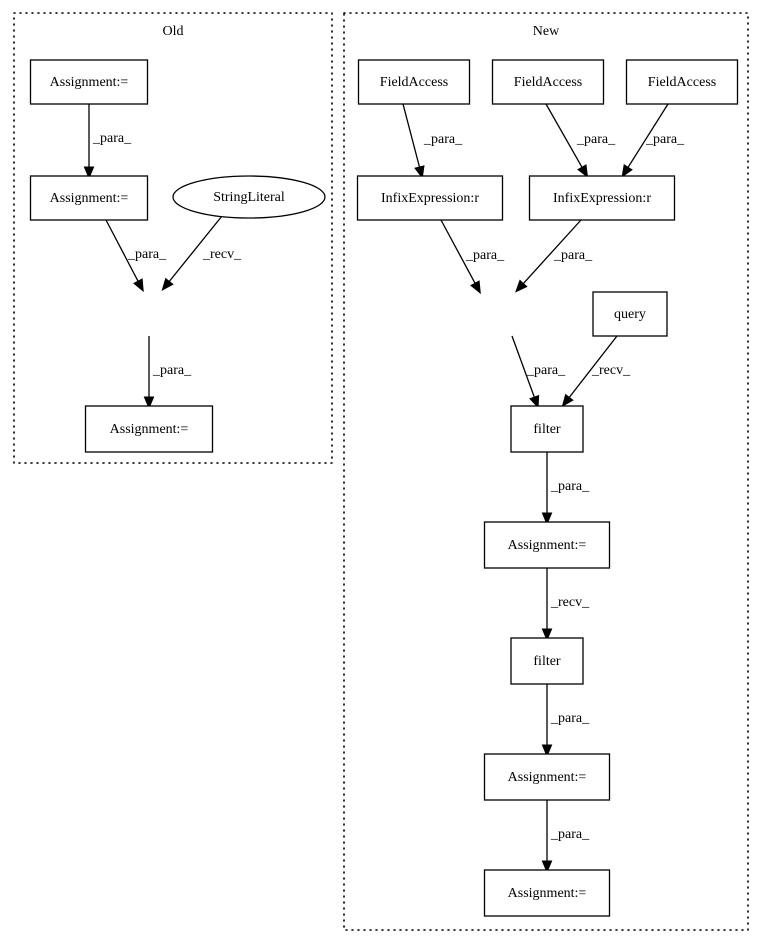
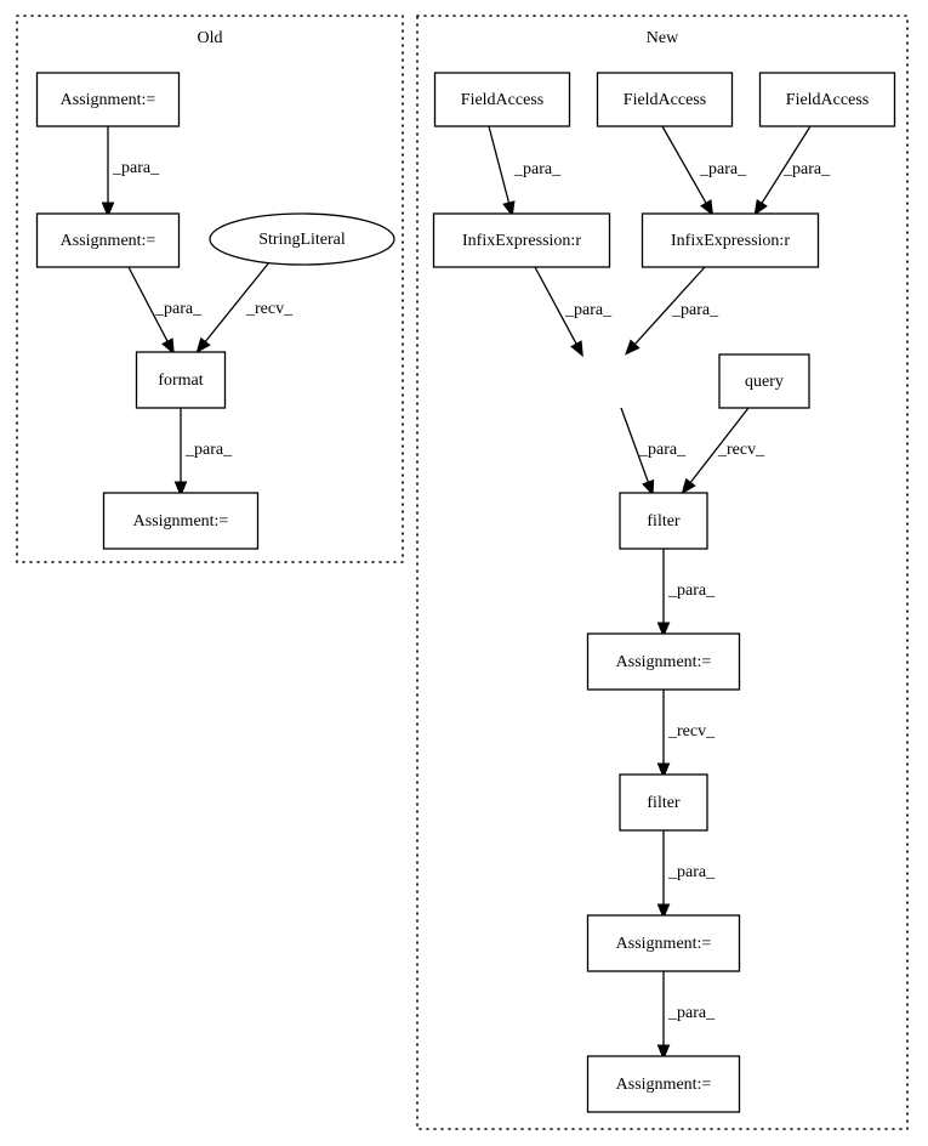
  Old
  New
  _para_
  _para_
  _recv_
  _para_
  _para_
  _para_
  _para_
  _para_
  _para_
  _para_
  _recv_
  _para_
  _recv_
  _para_
  _para_
  Assignment:=
  Assignment:=
  StringLiteral
+ format
  Assignment:=
  FieldAccess
  FieldAccess
  FieldAccess
  InfixExpression:r
  InfixExpression:r
  query
  filter
  Assignment:=
  filter
  Assignment:=
  Assignment:=
